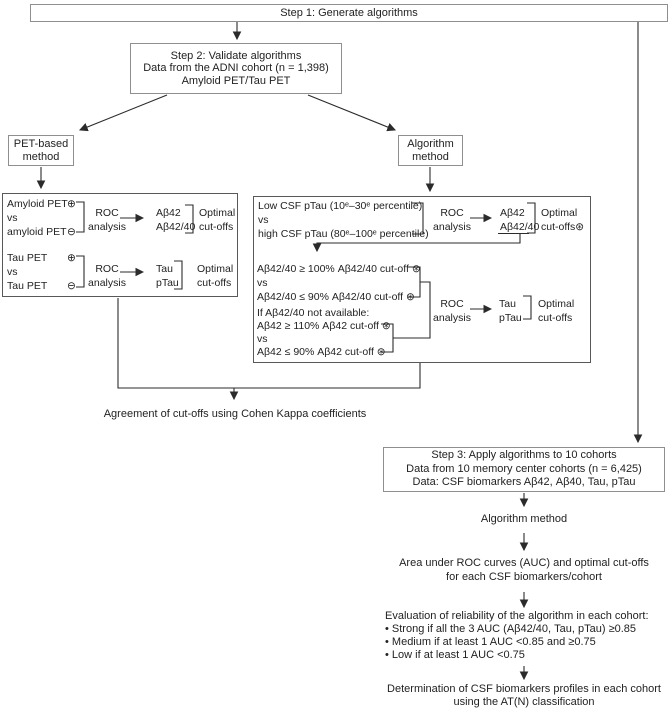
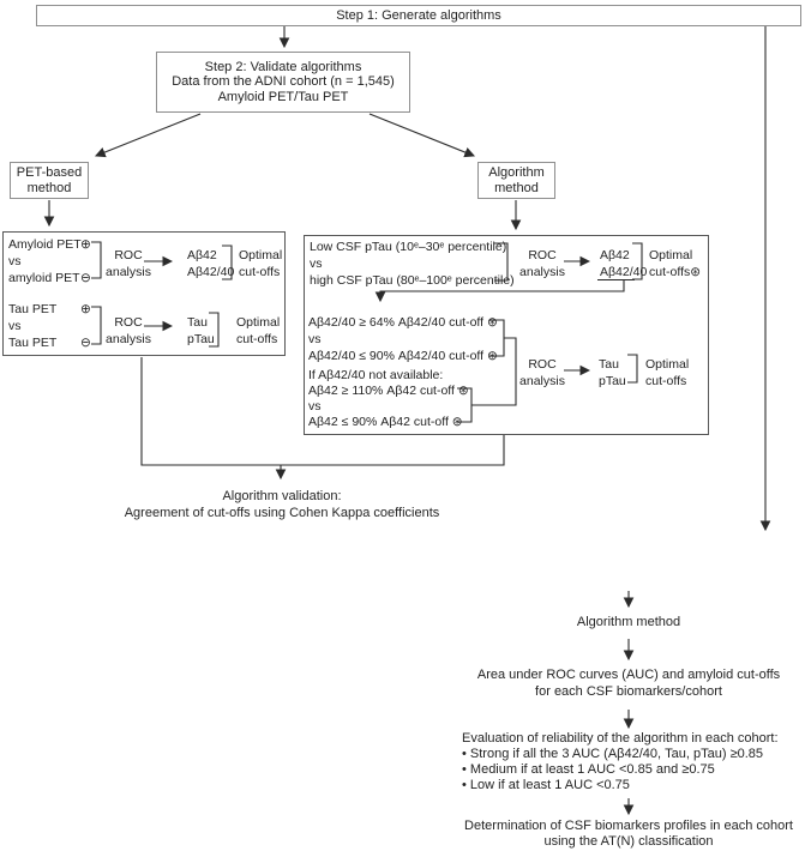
  Step 1: Generate algorithms
  Step 2: Validate algorithms
- Data from the ADNI cohort (n = 1,398)
+ Data from the ADNI cohort (n = 1,545)
  Amyloid PET/Tau PET
  PET-based
  method
  Algorithm
  method
  Amyloid PET
  ⊕
  vs
  amyloid PET
  ⊖
  ROC
  analysis
  Aβ42
  Aβ42/40
  Optimal
  cut-offs
  Tau PET
  ⊕
  vs
  Tau PET
  ⊖
  ROC
  analysis
  Tau
  pTau
  Optimal
  cut-offs
  Low CSF pTau (10ᵉ–30ᵉ percentile)
  vs
  high CSF pTau (80ᵉ–100ᵉ percen)
  ROC
  analysis
  Aβ42
  Aβ42/40
  Optimal
  cut-offs⊛
- Aβ42/40 ≥ 100% Aβ42/40 cut-off ⊛
+ Aβ42/40 ≥ 64% Aβ42/40 cut-off ⊛
  vs
  Aβ42/40 ≤ 90% Aβ42/40 cut-off
  If Aβ42/40 not available:
  Aβ42 ≥ 110% Aβ42 cut-off ⊛
  vs
  Aβ42 ≤ 90% Aβ42 cut-off
  ROC
  analysis
  Tau
  pTau
  Optimal
  cut-offs
+ Algorithm validation:
  Agreement of cut-offs using Cohen Kappa coefficients
- Step 3: Apply algorithms to 10 cohorts
- Data from 10 memory center cohorts (n = 6,425)
- Data: CSF biomarkers Aβ42, Aβ40, Tau, pTau
  Algorithm method
- Area under ROC curves (AUC) and optimal cut-offs
+ Area under ROC curves (AUC) and amyloid cut-offs
  for each CSF biomarkers/cohort
  Evaluation of reliability of the algorithm in each cohort:
  • Strong if all the 3 AUC (Aβ42/40, Tau, pTau) ≥0.85
  • Medium if at least 1 AUC <0.85 and ≥0.75
  • Low if at least 1 AUC <0.75
  Determination of CSF biomarkers profiles in each cohort
  using the AT(N) classification
